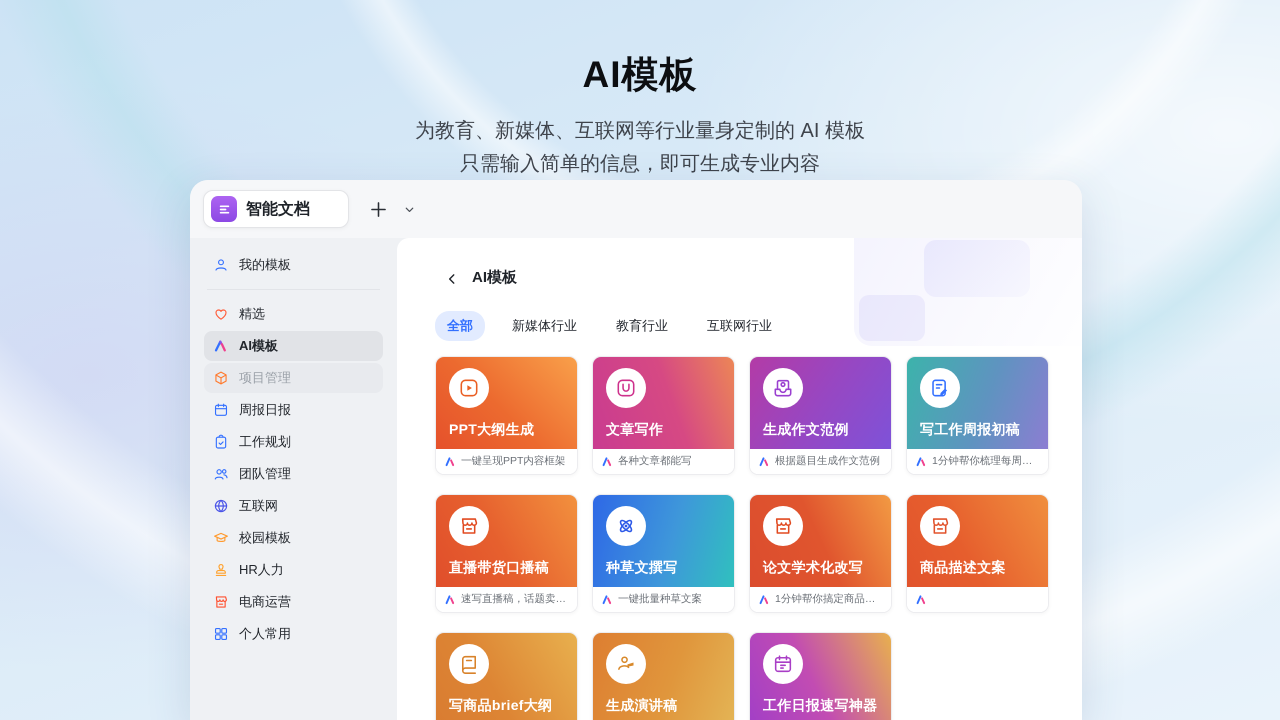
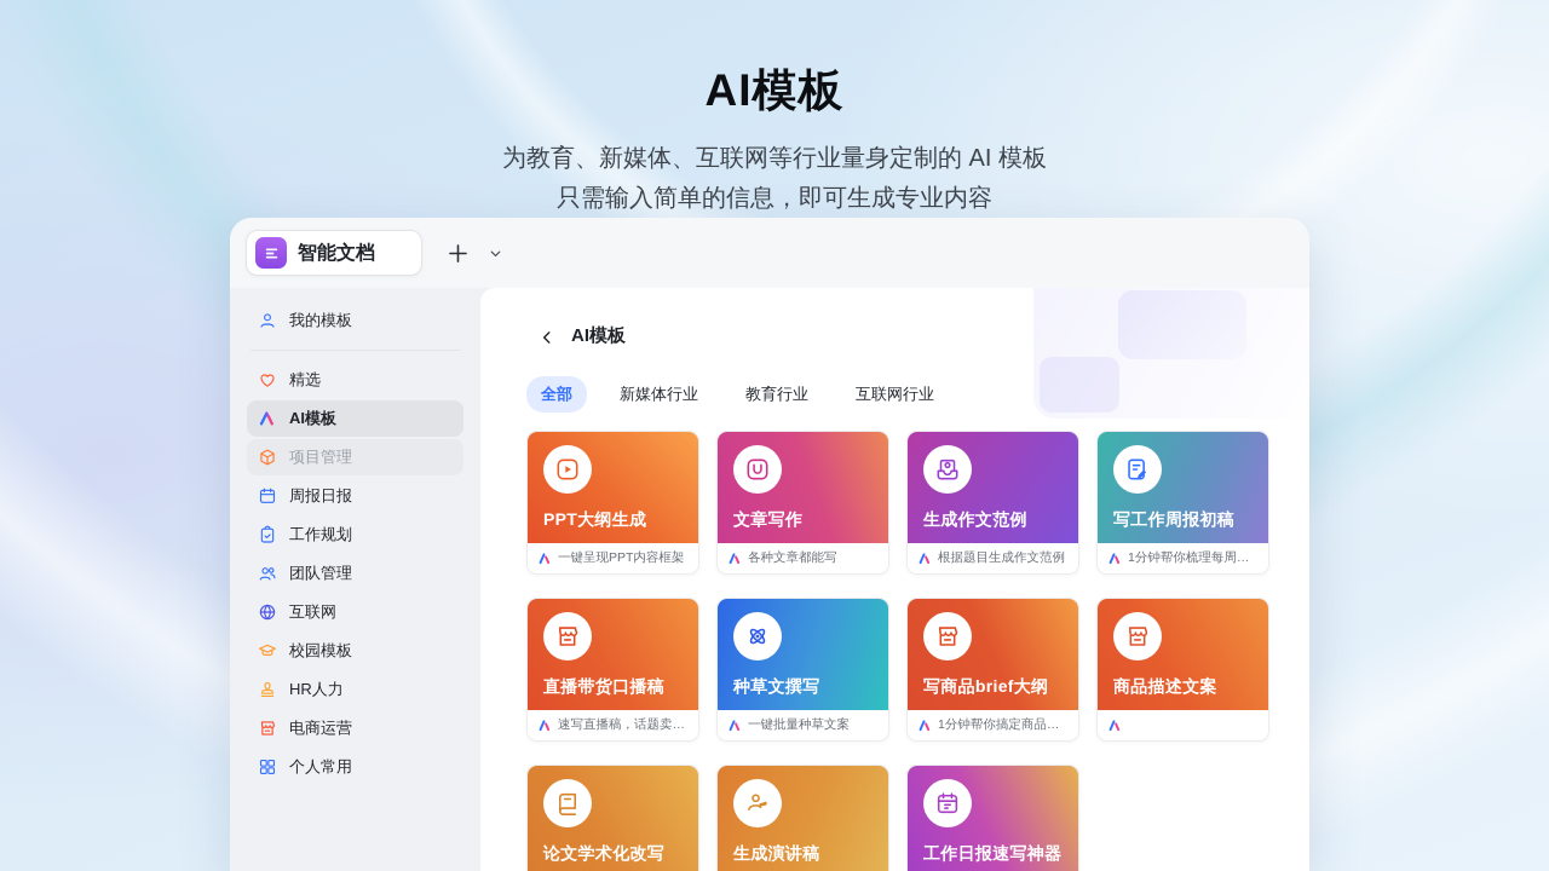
  AI模板
  为教育、新媒体、互联网等行业量身定制的 AI 模板
  只需输入简单的信息，即可生成专业内容
  智能文档
  我的模板
  精选
  AI模板
  项目管理
  周报日报
  工作规划
  团队管理
  互联网
  校园模板
  HR人力
  电商运营
  个人常用
  AI模板
  全部
  新媒体行业
  教育行业
  互联网行业
  PPT大纲生成
  一键呈现PPT内容框架
  文章写作
  各种文章都能写
  生成作文范例
  根据题目生成作文范例
  写工作周报初稿
  1分钟帮你梳理每周事项
  直播带货口播稿
  速写直播稿，话题卖点.
  种草文撰写
  一键批量种草文案
- 论文学术化改写
+ 写商品brief大纲
  1分钟帮你搞定商品宣传
  商品描述文案
- 写商品brief大纲
+ 论文学术化改写
  生成演讲稿
  工作日报速写神器
